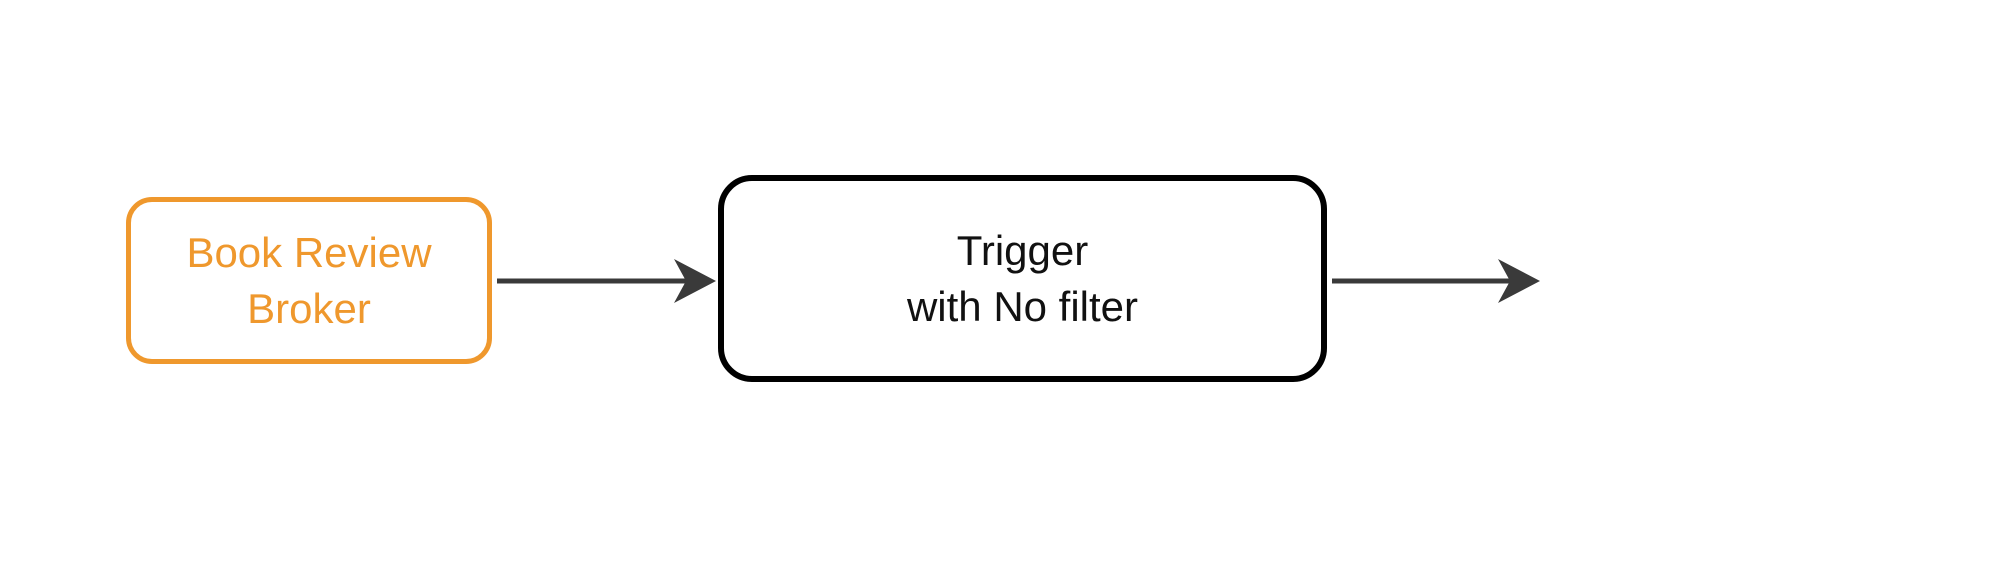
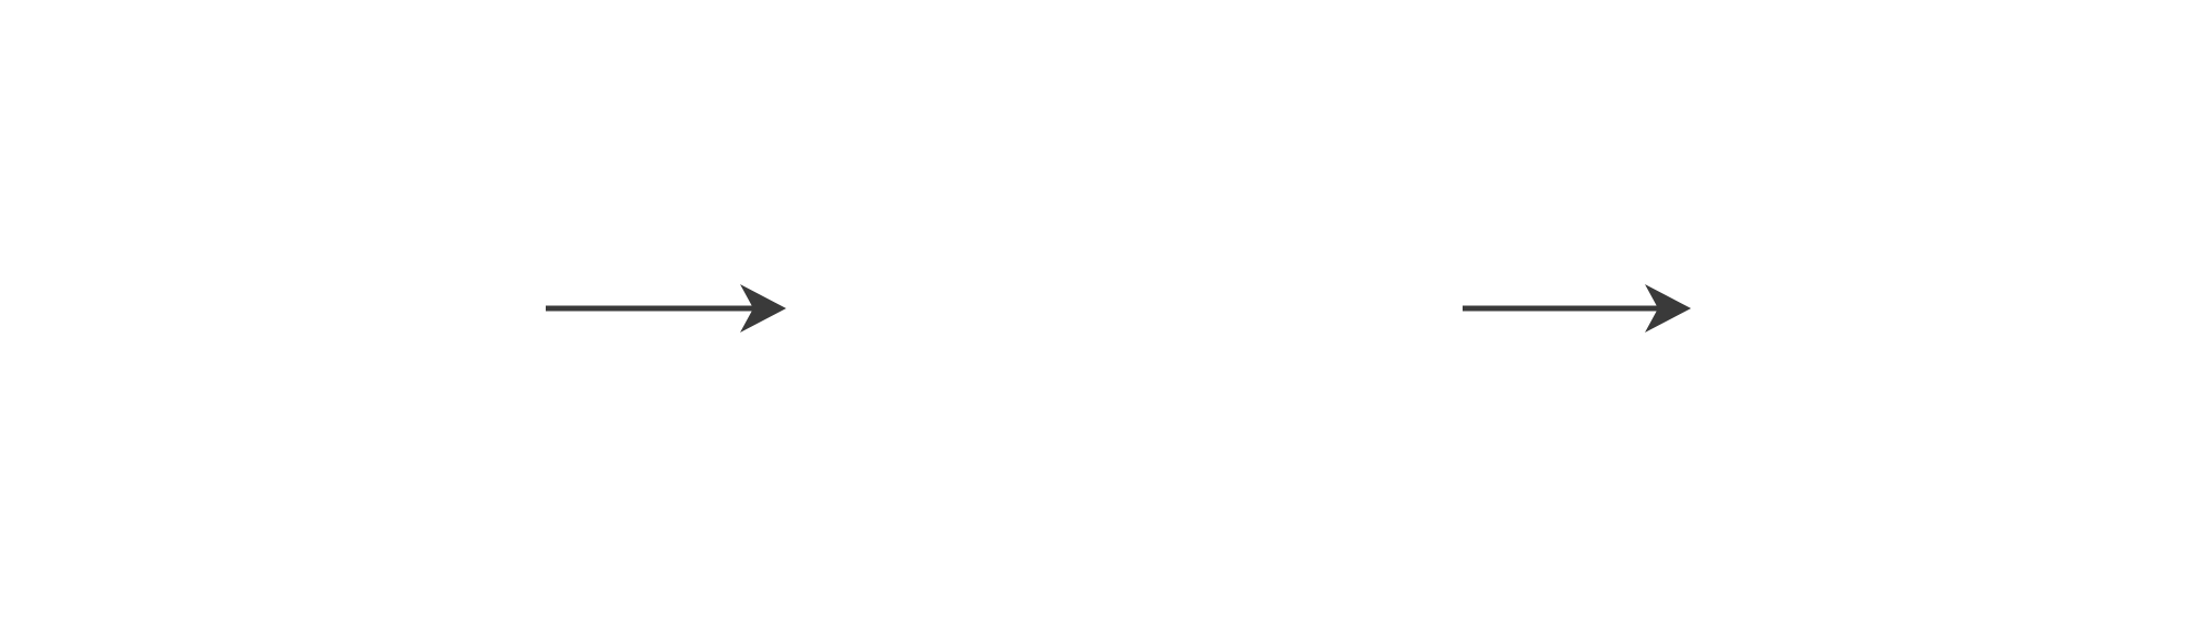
- Book Review Broker
- Trigger
- with No filter
